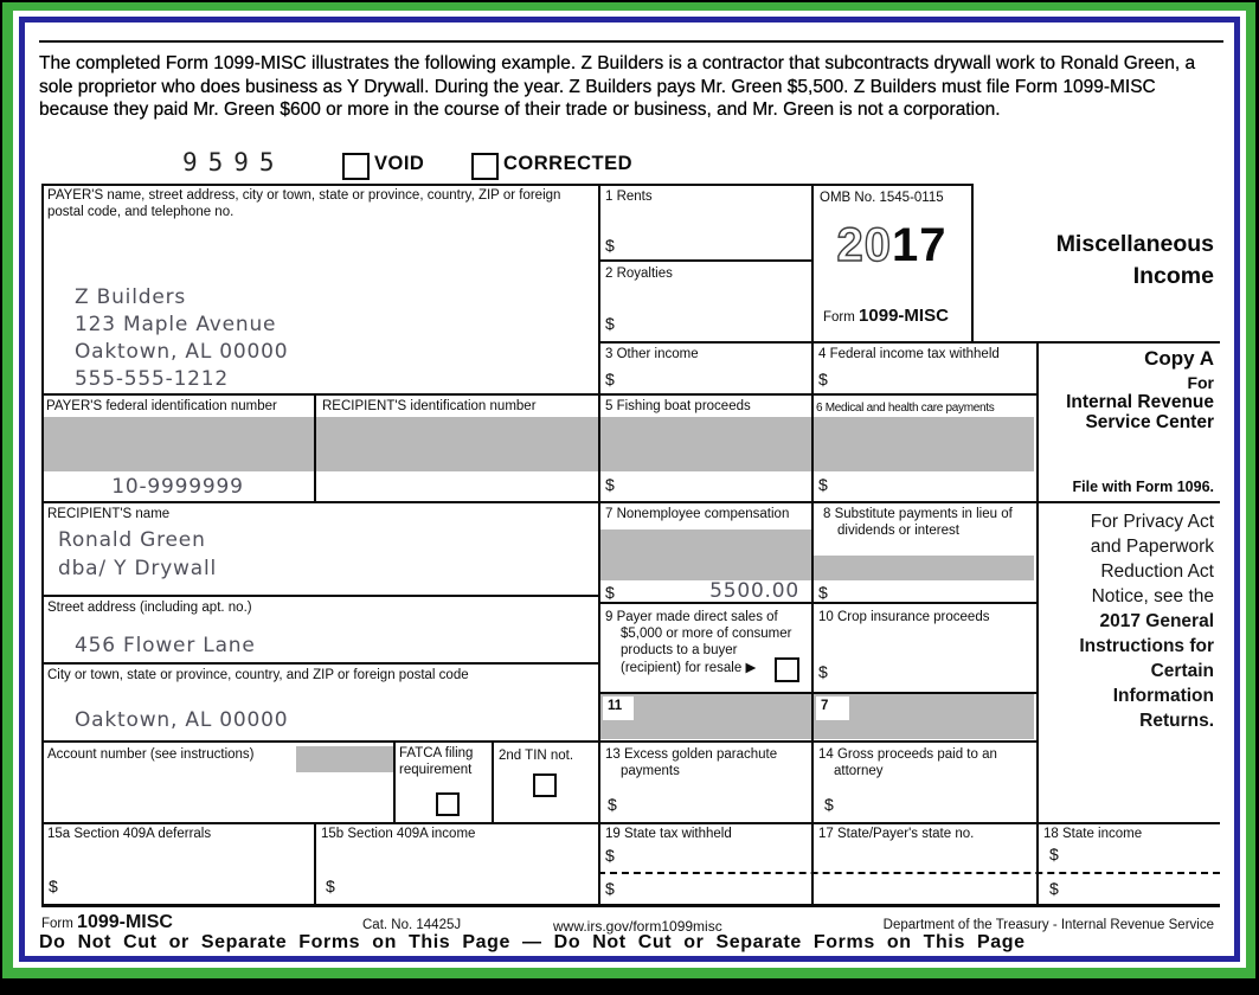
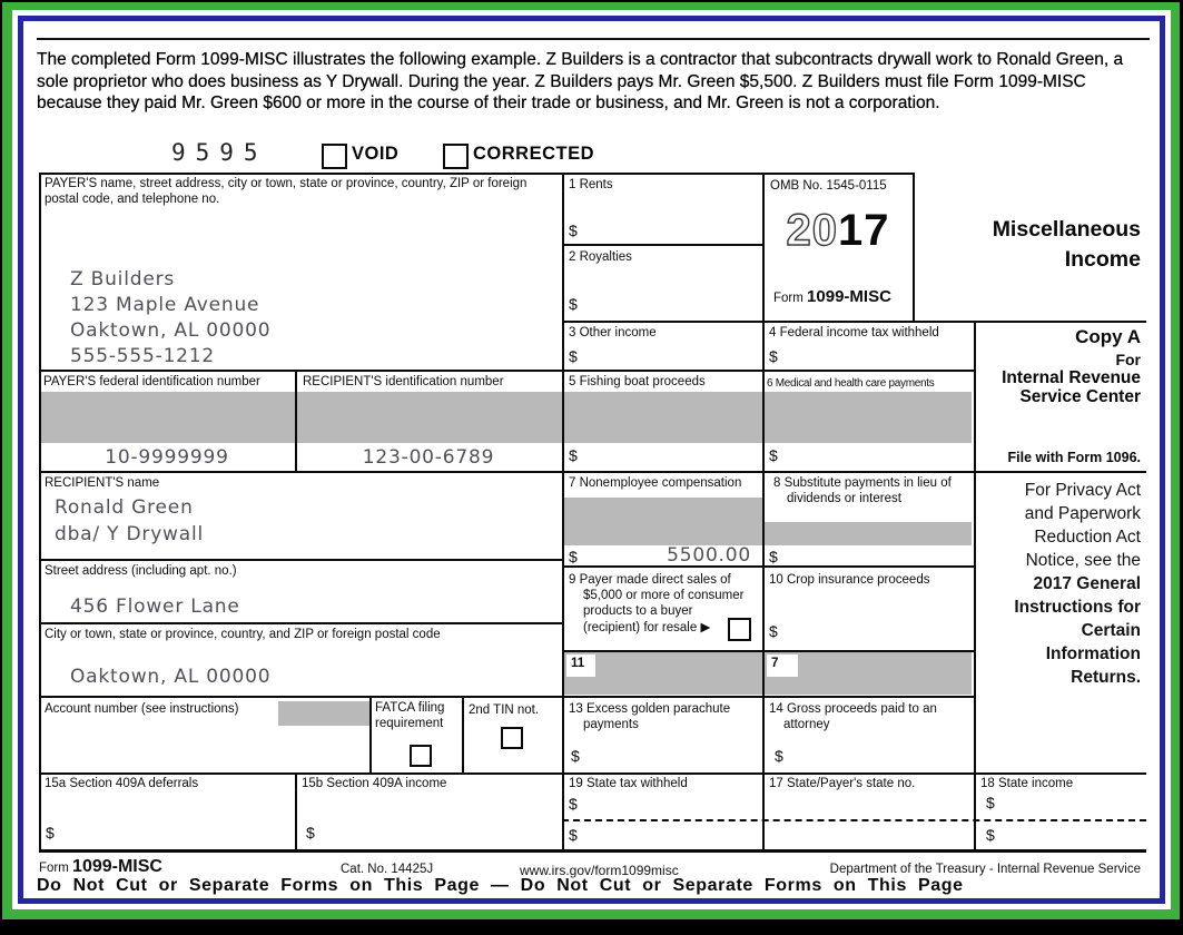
  The completed Form 1099-MISC illustrates the following example. Z Builders is a contractor that subcontracts drywall work to Ronald Green, a sole proprietor who does business as Y Drywall. During the year. Z Builders pays Mr. Green $5,500. Z Builders must file Form 1099-MISC because they paid Mr. Green $600 or more in the course of their trade or business, and Mr. Green is not a corporation.
  9595
  VOID
  CORRECTED
  PAYER'S name, street address, city or town, state or province, country, ZIP or foreign postal code, and telephone no.
  Z Builders
  123 Maple Avenue
  Oaktown, AL 00000
  555-555-1212
  PAYER'S federal identification number
  RECIPIENT'S identification number
  10-9999999
+ 123-00-6789
  RECIPIENT'S name
  Ronald Green
  dba/ Y Drywall
  Street address (including apt. no.)
  456 Flower Lane
  City or town, state or province, country, and ZIP or foreign postal code
  Oaktown, AL 00000
  Account number (see instructions)
  FATCA filing requirement
  2nd TIN not.
  1 Rents
  $
  2 Royalties
  $
  3 Other income
  $
  OMB No. 1545-0115
  2017
  Form 1099-MISC
  Miscellaneous
  Income
  4 Federal income tax withheld
  $
  5 Fishing boat proceeds
  $
  6 Medical and health care payments
  $
  7 Nonemployee compensation
  $
  5500.00
  8 Substitute payments in lieu of
  dividends or interest
  $
  9 Payer made direct sales of
  $5,000 or more of consumer
  products to a buyer
  (recipient) for resale ▶
  10 Crop insurance proceeds
  $
  11
  7
  13 Excess golden parachute payments
  $
  14 Gross proceeds paid to an attorney
  $
  15a Section 409A deferrals
  $
  15b Section 409A income
  $
  19 State tax withheld
  $
  $
  17 State/Payer's state no.
  18 State income
  $
  $
  Copy A
  For
  Internal Revenue
  Service Center
  File with Form 1096.
  For Privacy Act
  and Paperwork
  Reduction Act
  Notice, see the
  2017 General
  Instructions for
  Certain
  Information
  Returns.
  Form 1099-MISC
  Cat. No. 14425J
  www.irs.gov/form1099misc
  Department of the Treasury - Internal Revenue Service
  Do Not Cut or Separate Forms on This Page — Do Not Cut or Separate Forms on This Page
